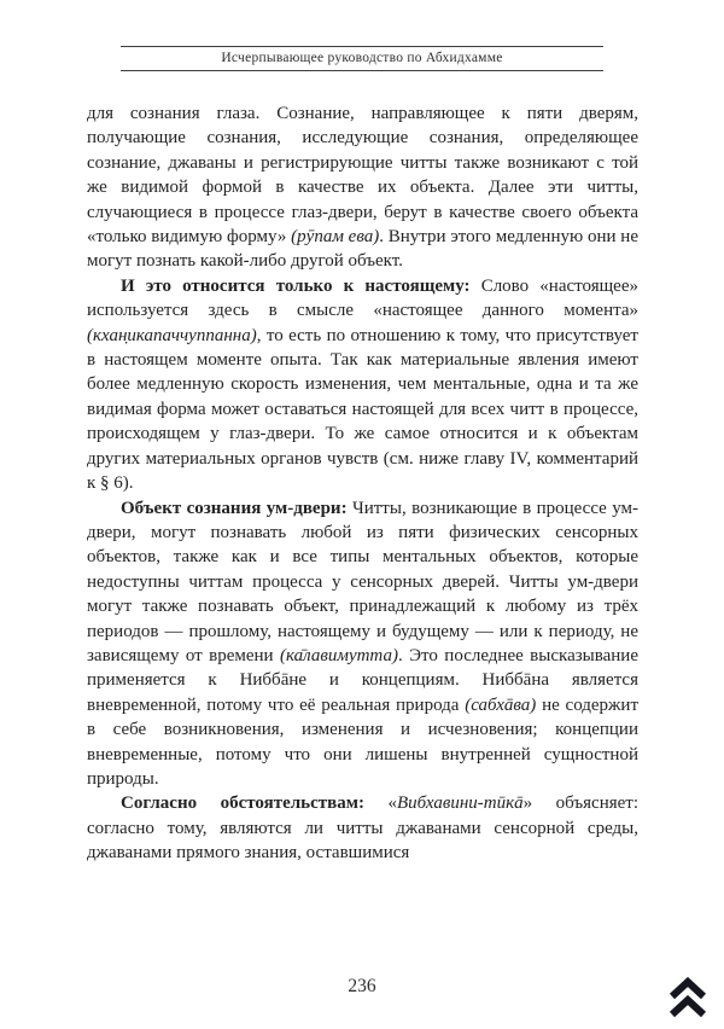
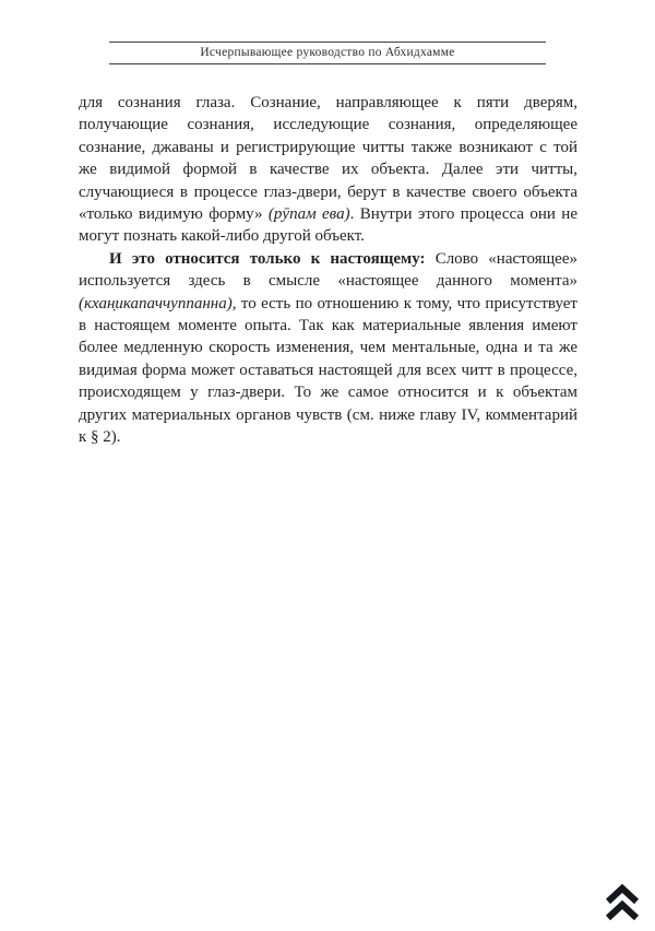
  Исчерпывающее руководство по Абхидхамме
- для сознания глаза. Сознание, направляющее к пяти дверям, получающие сознания, исследующие сознания, определяющее сознание, джаваны и регистрирующие читты также возникают с той же видимой формой в качестве их объекта. Далее эти читты, случающиеся в процессе глаз-двери, берут в качестве своего объекта «только видимую форму» (рӯпам ева). Внутри этого медленную они не могут познать какой-либо другой объект.
+ для сознания глаза. Сознание, направляющее к пяти дверям, получающие сознания, исследующие сознания, определяющее сознание, джаваны и регистрирующие читты также возникают с той же видимой формой в качестве их объекта. Далее эти читты, случающиеся в процессе глаз-двери, берут в качестве своего объекта «только видимую форму» (рӯпам ева). Внутри этого процесса они не могут познать какой-либо другой объект.
- И это относится только к настоящему: Слово «настоящее» используется здесь в смысле «настоящее данного момента» (кхан̣икапаччуппанна), то есть по отношению к тому, что присутствует в настоящем моменте опыта. Так как материальные явления имеют более медленную скорость изменения, чем ментальные, одна и та же видимая форма может оставаться настоящей для всех читт в процессе, происходящем у глаз-двери. То же самое относится и к объектам других материальных органов чувств (см. ниже главу IV, комментарий к § 6).
+ И это относится только к настоящему: Слово «настоящее» используется здесь в смысле «настоящее данного момента» (кхан̣икапаччуппанна), то есть по отношению к тому, что присутствует в настоящем моменте опыта. Так как материальные явления имеют более медленную скорость изменения, чем ментальные, одна и та же видимая форма может оставаться настоящей для всех читт в процессе, происходящем у глаз-двери. То же самое относится и к объектам других материальных органов чувств (см. ниже главу IV, комментарий к § 2).
- Объект сознания ум-двери: Читты, возникающие в процессе ум-двери, могут познавать любой из пяти физических сенсорных объектов, также как и все типы ментальных объектов, которые недоступны читтам процесса у сенсорных дверей. Читты ум-двери могут также познавать объект, принадлежащий к любому из трёх периодов — прошлому, настоящему и будущему — или к периоду, не зависящему от времени (ка̄лавимутта). Это последнее высказывание применяется к Ниббāне и концепциям. Ниббāна является вневременной, потому что её реальная природа (сабхāва) не содержит в себе возникновения, изменения и исчезновения; концепции вневременные, потому что они лишены внутренней сущностной природы.
- Согласно обстоятельствам: «Вибхавини-тӣкā» объясняет: согласно тому, являются ли читты джаванами сенсорной среды, джаванами прямого знания, оставшимися
- 236
